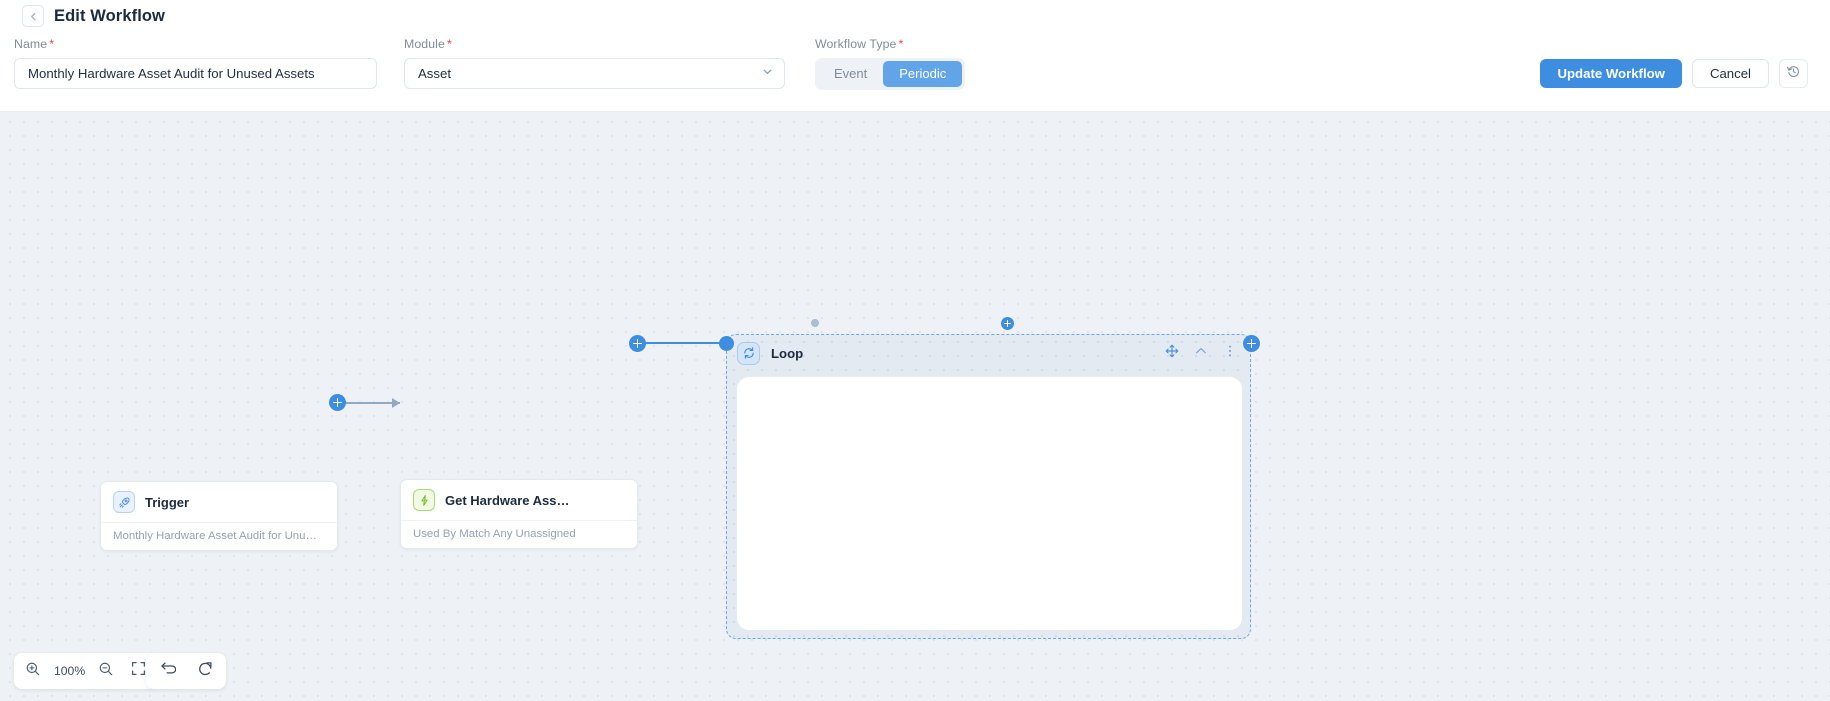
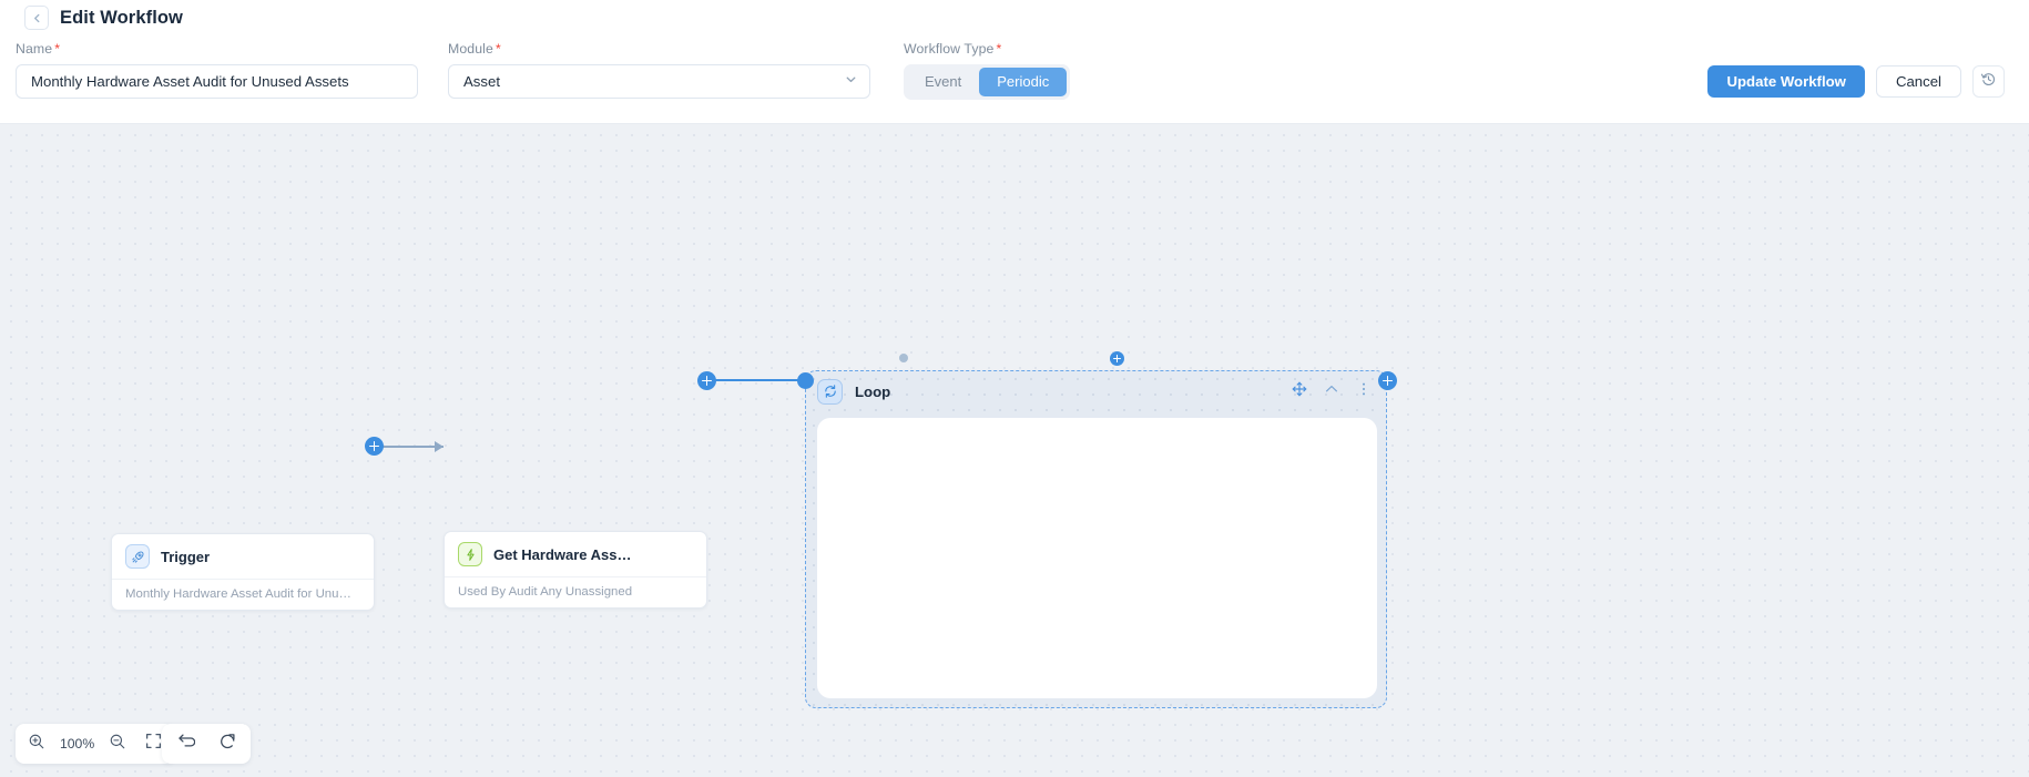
  Edit Workflow
  Name *
  Monthly Hardware Asset Audit for Unused Assets
  Module *
  Asset
  Workflow Type *
  Event
  Periodic
  Update Workflow
  Cancel
  Trigger
  Monthly Hardware Asset Audit for Unu…
  Get Hardware Ass…
- Used By Match Any Unassigned
+ Used By Audit Any Unassigned
  Loop
  100%
